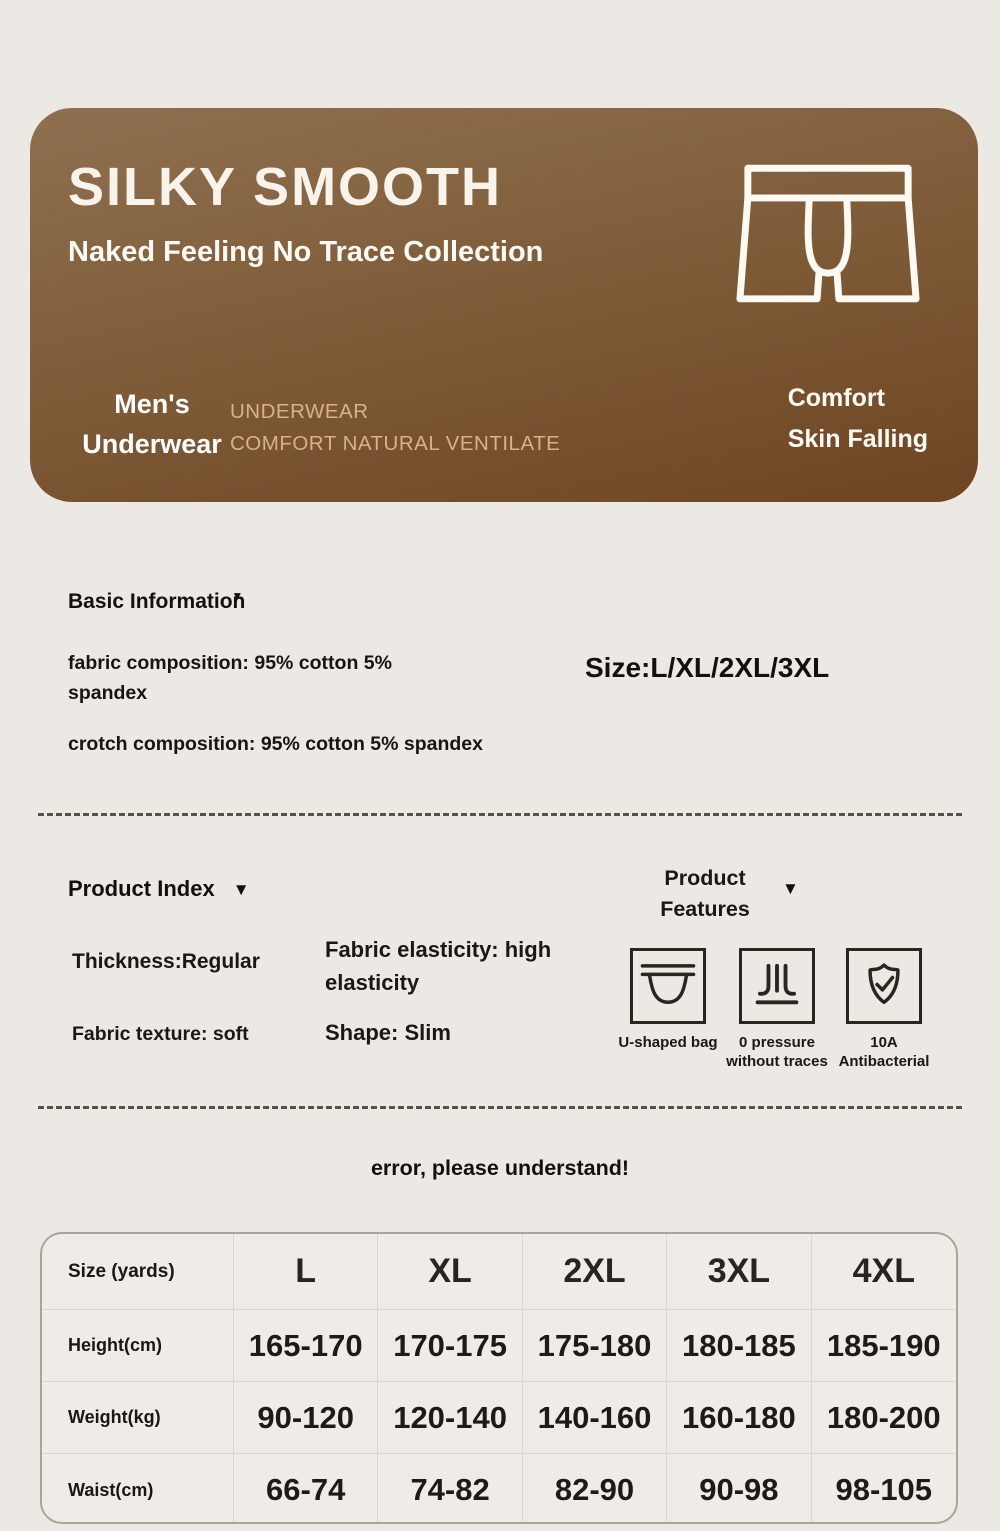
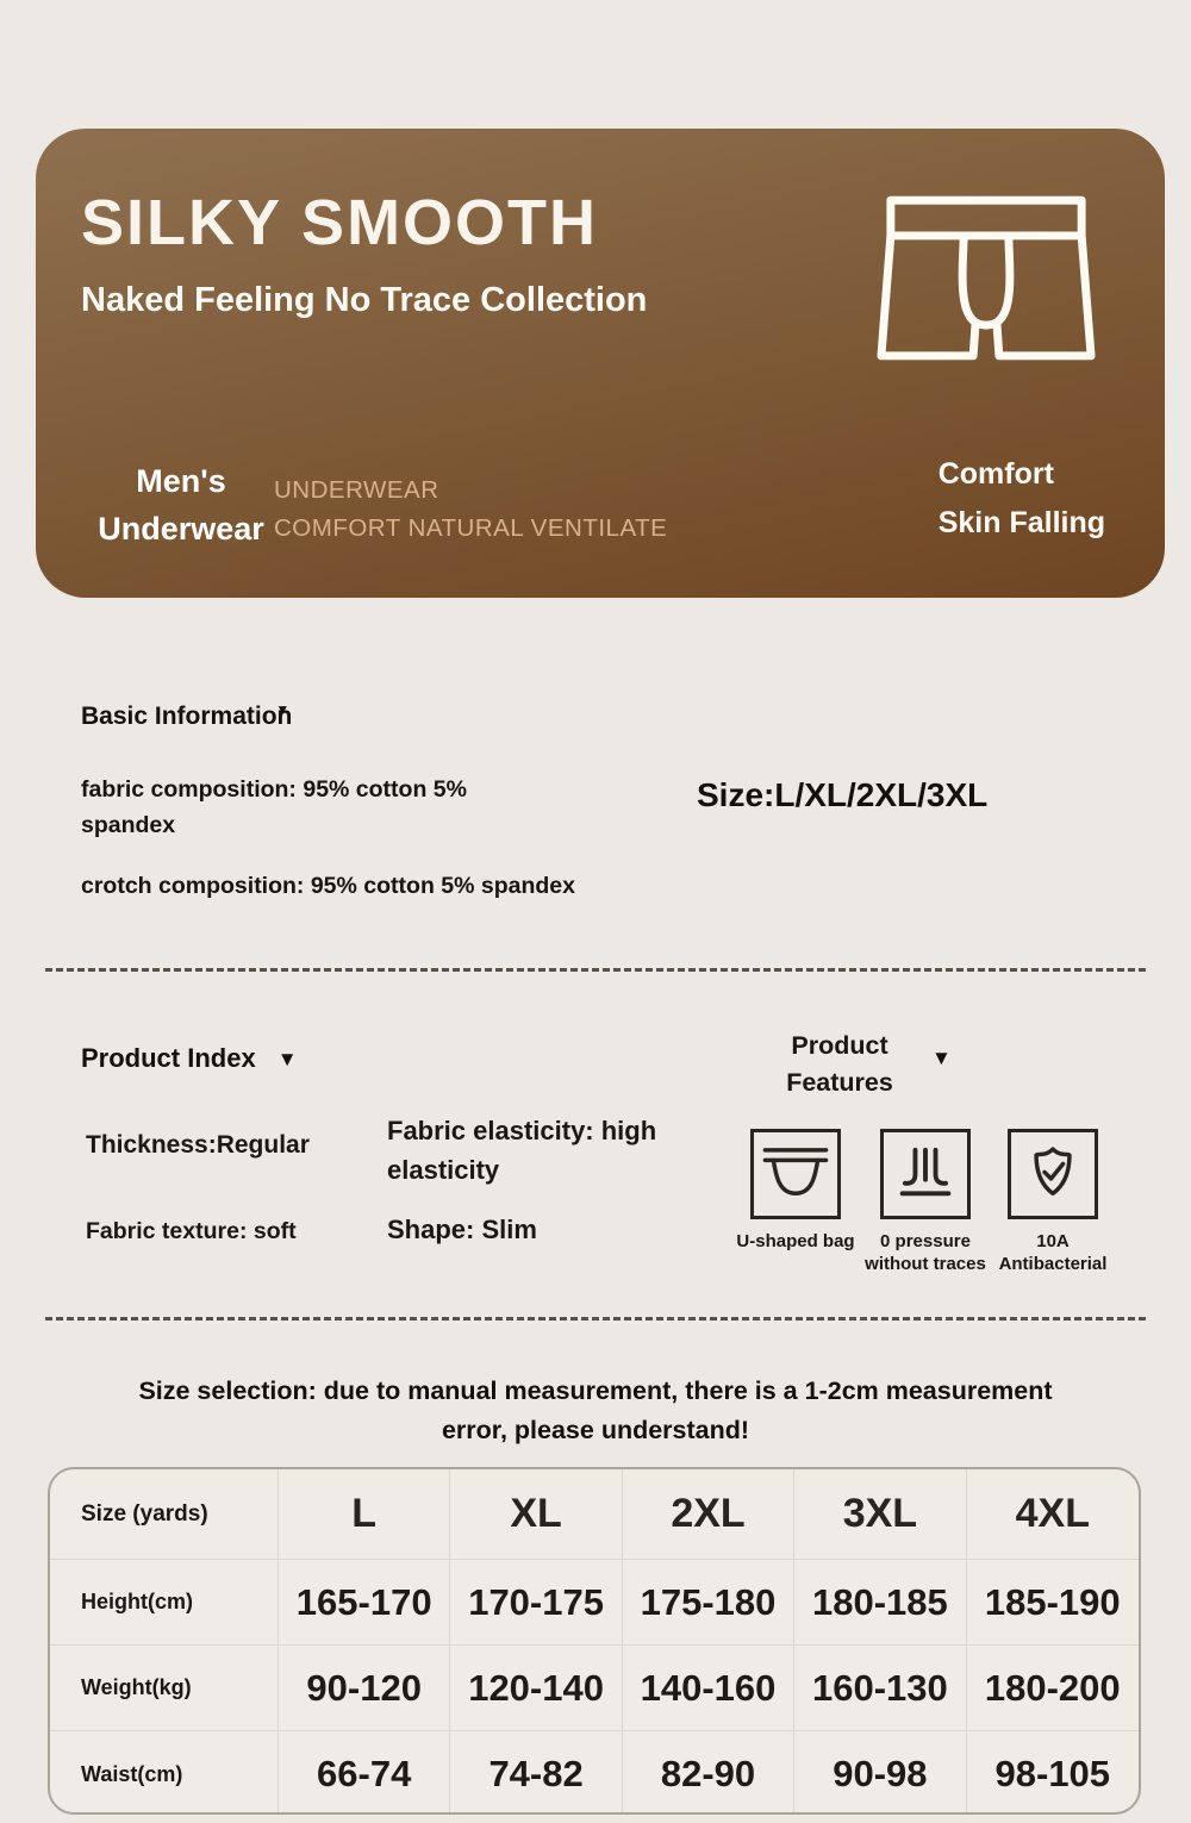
  SILKY SMOOTH
  Naked Feeling No Trace Collection
  Men's
  Underwear
  UNDERWEAR
  COMFORT NATURAL VENTILATE
  Comfort
  Skin Falling
  Basic Information▼
  fabric composition: 95% cotton 5% spandex
  Size:L/XL/2XL/3XL
  crotch composition: 95% cotton 5% spandex
  Product Index ▼
  Thickness:Regular
  Fabric elasticity: high elasticity
  Fabric texture: soft
  Shape: Slim
  Product
  Features
  ▼
  U-shaped bag
  0 pressure
  without traces
  10A
  Antibacterial
+ Size selection: due to manual measurement, there is a 1-2cm measurement
  error, please understand!
  Size (yards)
  L
  XL
  2XL
  3XL
  4XL
  Height(cm)
  165-170
  170-175
  175-180
  180-185
  185-190
  Weight(kg)
  90-120
  120-140
  140-160
- 160-180
+ 160-130
  180-200
  Waist(cm)
  66-74
  74-82
  82-90
  90-98
  98-105
